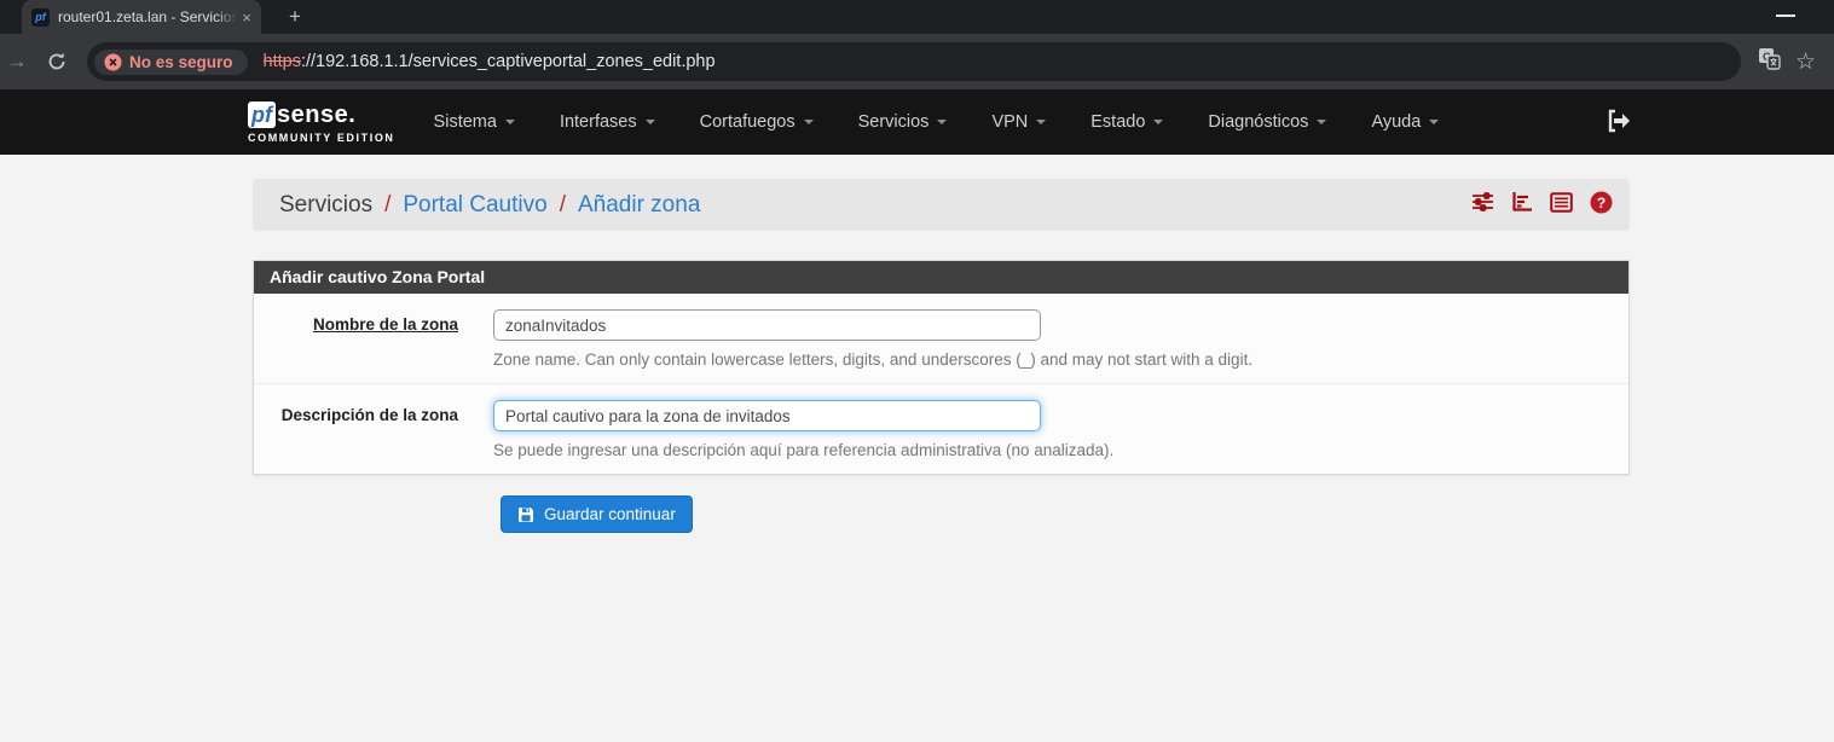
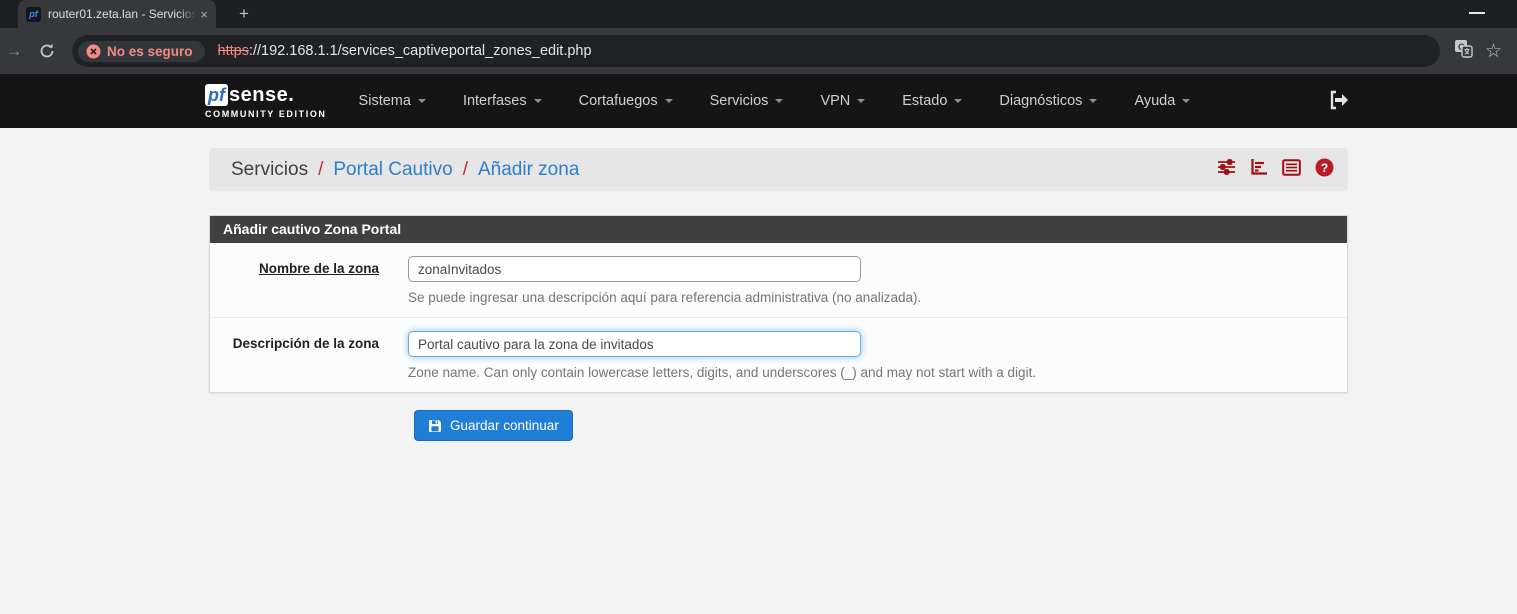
  pf
  router01.zeta.lan - Servicios
  ×
  +
  →
  No es seguro
  https://192.168.1.1/services_captiveportal_zones_edit.php
  ☆
  pf
  sense.
  COMMUNITY EDITION
  Sistema
  Interfases
  Cortafuegos
  Servicios
  VPN
  Estado
  Diagnósticos
  Ayuda
  Servicios
  /
  Portal Cautivo
  /
  Añadir zona
  ?
  Añadir cautivo Zona Portal
  Nombre de la zona
  zonaInvitados
- Zone name. Can only contain lowercase letters, digits, and underscores (_) and may not start with a digit.
+ Se puede ingresar una descripción aquí para referencia administrativa (no analizada).
  Descripción de la zona
  Portal cautivo para la zona de invitados
- Se puede ingresar una descripción aquí para referencia administrativa (no analizada).
+ Zone name. Can only contain lowercase letters, digits, and underscores (_) and may not start with a digit.
  Guardar continuar
